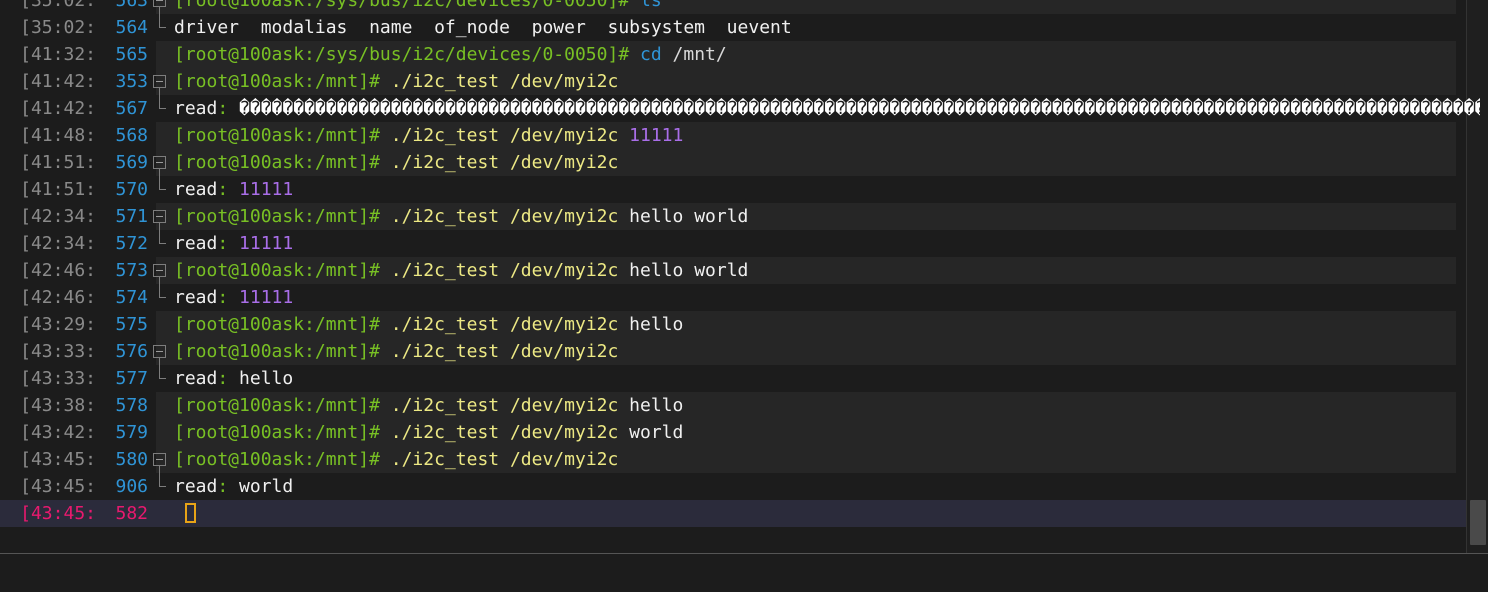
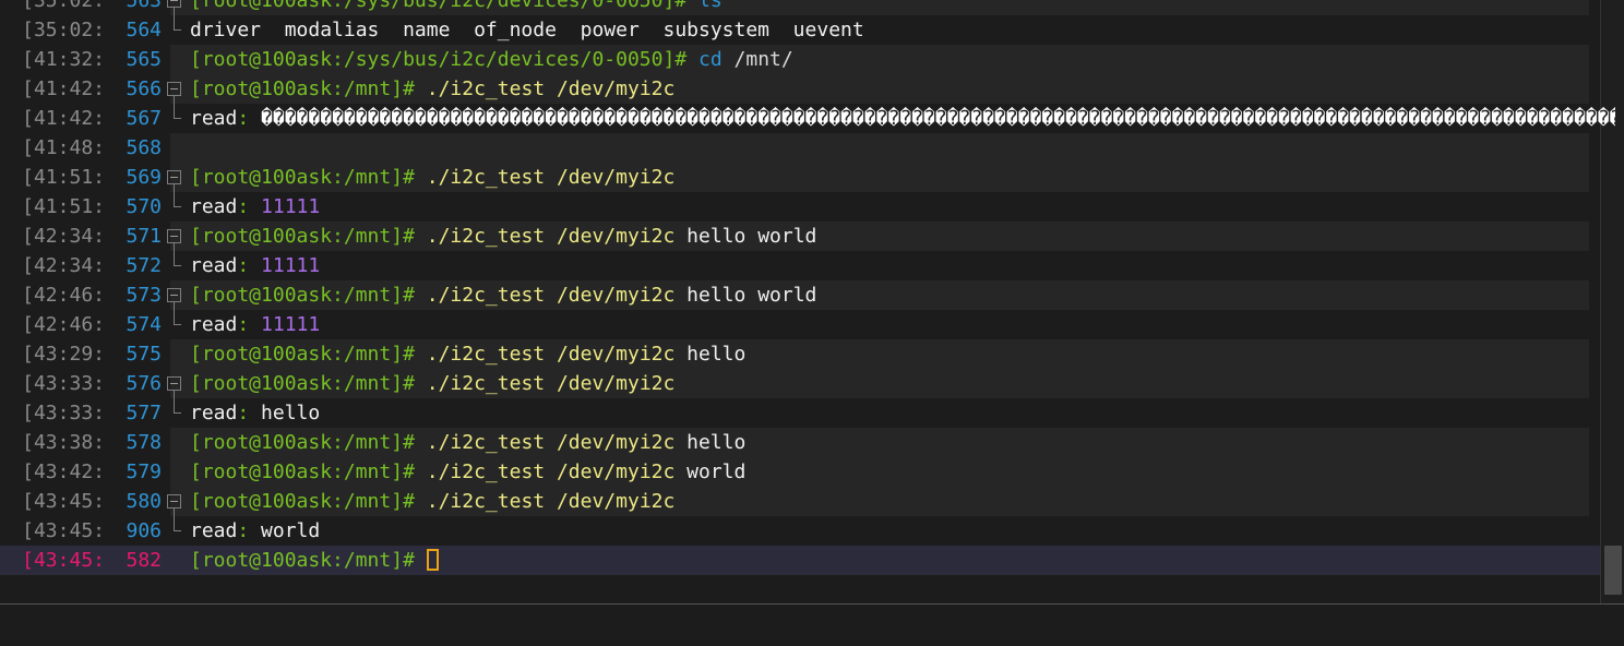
  :35:02]
  563
  [root@100ask:/sys/bus/i2c/devices/0-0050]# ls
  :35:02]
  564
  driver modalias name of_node power subsystem uevent
  :41:32]
  565
  [root@100ask:/sys/bus/i2c/devices/0-0050]# cd /mnt/
  :41:42]
- 353
+ 566
  [root@100ask:/mnt]# ./i2c_test /dev/myi2c
  :41:42]
  567
  read: �������������������������������������������������������������������������������������������������������������������
  :41:48]
  568
- [root@100ask:/mnt]# ./i2c_test /dev/myi2c 11111
  :41:51]
  569
  [root@100ask:/mnt]# ./i2c_test /dev/myi2c
  :41:51]
  570
  read: 11111
  :42:34]
  571
  [root@100ask:/mnt]# ./i2c_test /dev/myi2c hello world
  :42:34]
  572
  read: 11111
  :42:46]
  573
  [root@100ask:/mnt]# ./i2c_test /dev/myi2c hello world
  :42:46]
  574
  read: 11111
  :43:29]
  575
  [root@100ask:/mnt]# ./i2c_test /dev/myi2c hello
  :43:33]
  576
  [root@100ask:/mnt]# ./i2c_test /dev/myi2c
  :43:33]
  577
  read: hello
  :43:38]
  578
  [root@100ask:/mnt]# ./i2c_test /dev/myi2c hello
  :43:42]
  579
  [root@100ask:/mnt]# ./i2c_test /dev/myi2c world
  :43:45]
  580
  [root@100ask:/mnt]# ./i2c_test /dev/myi2c
  :43:45]
  906
  read: world
  :43:45]
  582
+ [root@100ask:/mnt]#
